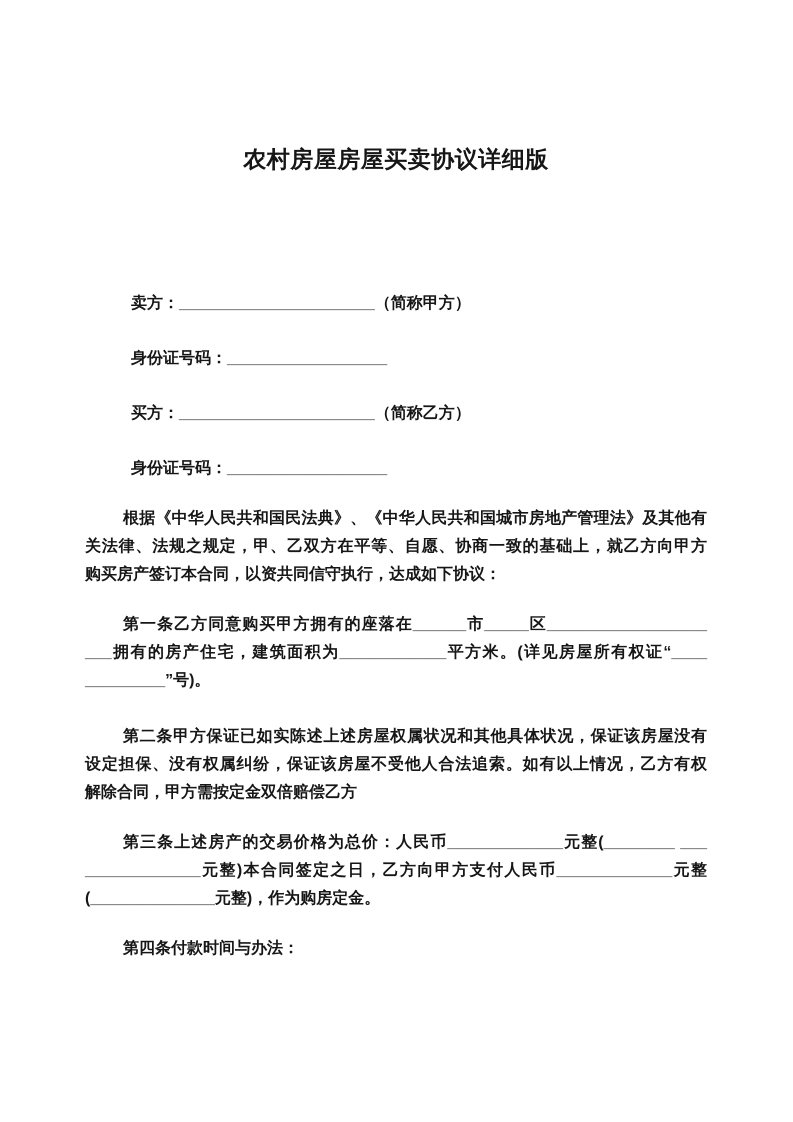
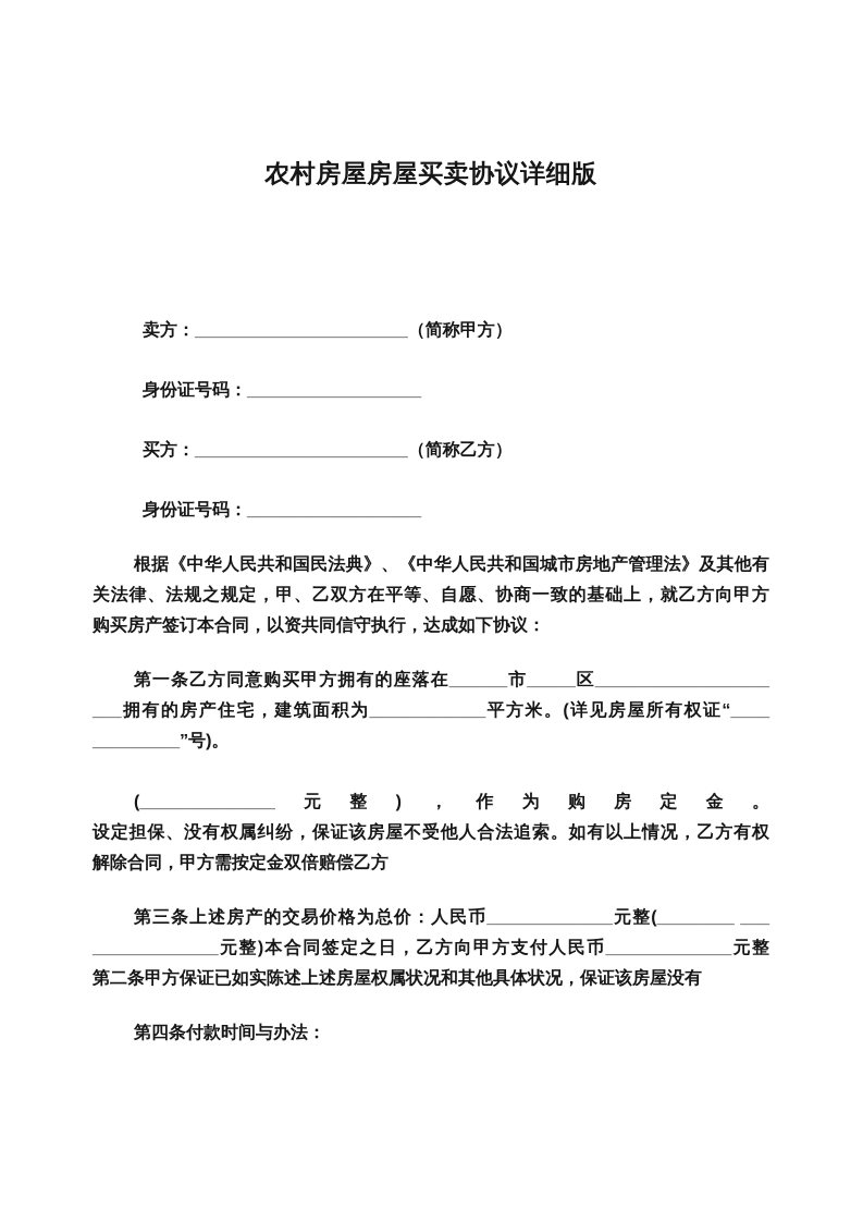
  农村房屋房屋买卖协议详细版
  卖方：______________________（简称甲方）
  身份证号码：__________________
  买方：______________________（简称乙方）
  身份证号码：__________________
  根据《中华人民共和国民法典》、《中华人民共和国城市房地产管理法》及其他有
  关法律、法规之规定，甲、乙双方在平等、自愿、协商一致的基础上，就乙方向甲方
  购买房产签订本合同，以资共同信守执行，达成如下协议：
  第一条乙方同意购买甲方拥有的座落在______市_____区__________________
  ___拥有的房产住宅，建筑面积为____________平方米。(详见房屋所有权证“____
  _________”号)。
- 第二条甲方保证已如实陈述上述房屋权属状况和其他具体状况，保证该房屋没有
+ (______________元整)，作为购房定金。
  设定担保、没有权属纠纷，保证该房屋不受他人合法追索。如有以上情况，乙方有权
  解除合同，甲方需按定金双倍赔偿乙方
  第三条上述房产的交易价格为总价：人民币_____________元整(________ ___
  _____________元整)本合同签定之日，乙方向甲方支付人民币_____________元整
- (______________元整)，作为购房定金。
+ 第二条甲方保证已如实陈述上述房屋权属状况和其他具体状况，保证该房屋没有
  第四条付款时间与办法：
